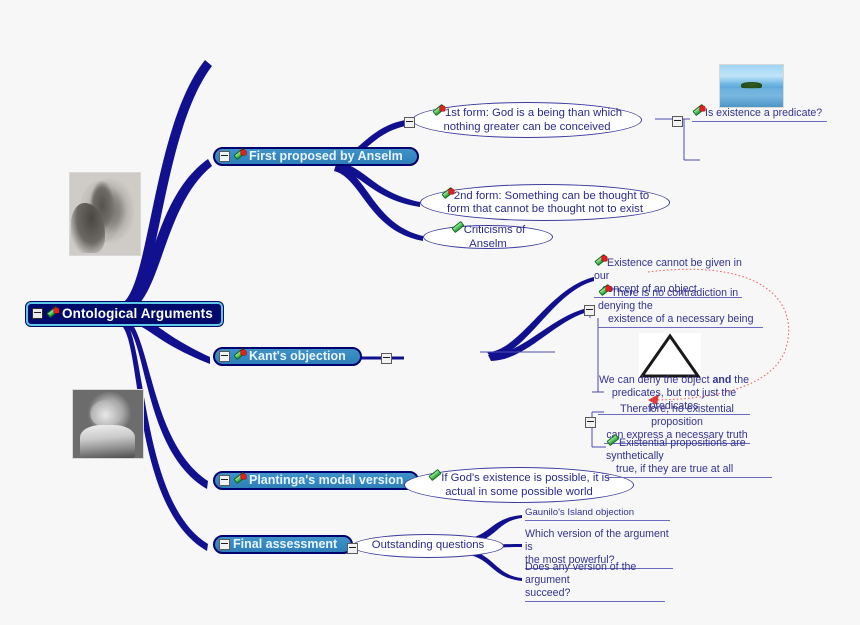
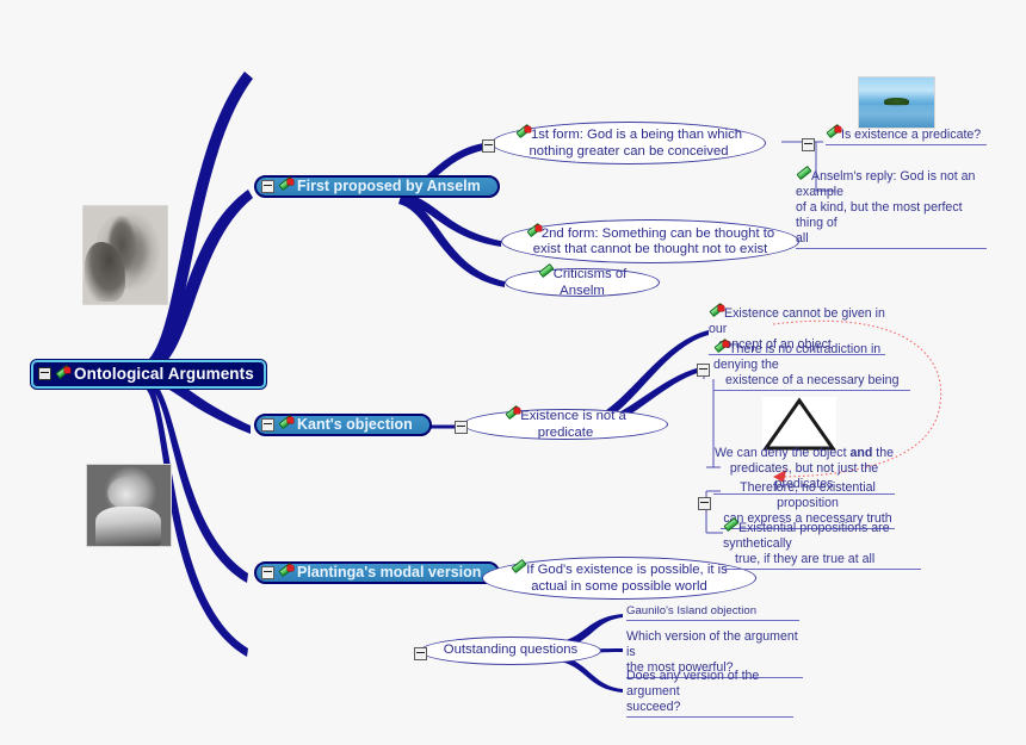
  Ontological Arguments
  First proposed by Anselm
  Kant's objection
  Plantinga's modal version
- Final assessment
  1st form: God is a being than which
  nothing greater can be conceived
  2nd form: Something can be thought to
- form that cannot be thought not to exist
+ exist that cannot be thought not to exist
  Criticisms of Anselm
+ Existence is not a predicate
  If God's existence is possible, it is
  actual in some possible world
  Outstanding questions
  Is existence a predicate?
+ Anselm's reply: God is not an example
+ of a kind, but the most perfect thing of
+ all
  Existence cannot be given in our
  ncept of an object
  There is no contradiction in denying the
  existence of a necessary being
  We can deny the object and the
  predicates, but not just the predicates
  Therefore, no existential proposition
  cn express a necessary truth
  Existential propositions are synthetically
  true, if they are true at all
  Gaunilo's Island objection
  Which version of the argument is
  the most powerful?
  Does any version of the argument
  succeed?
